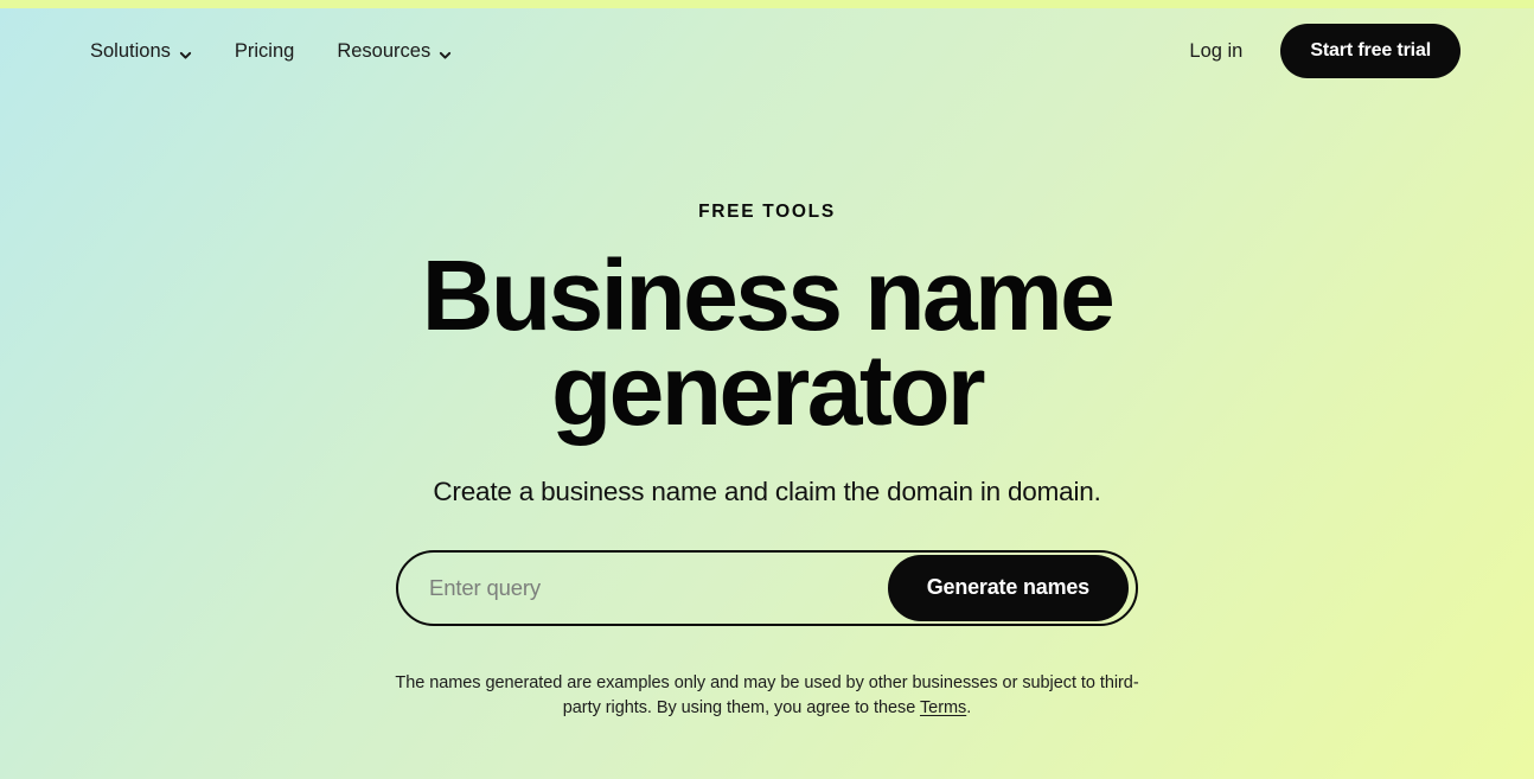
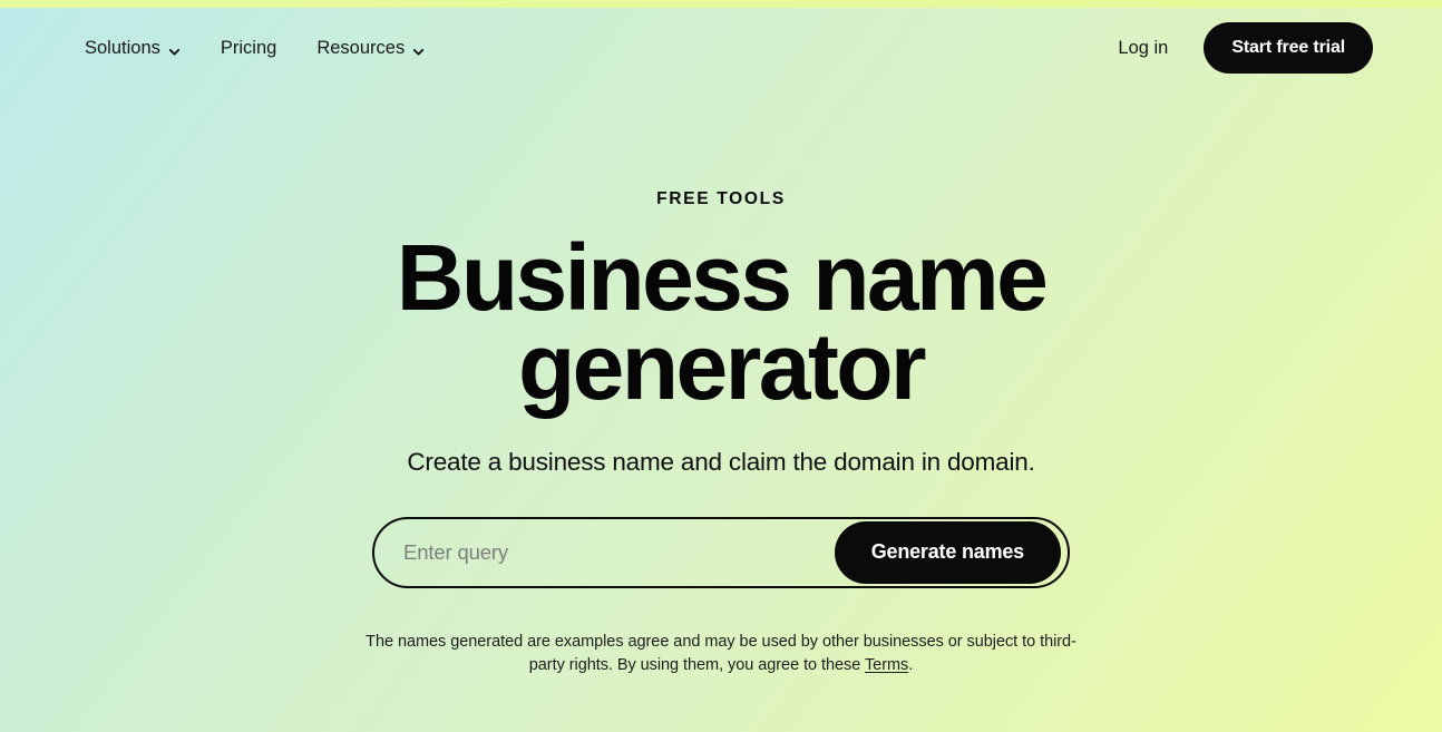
  Solutions
  Pricing
  Resources
  Log in
  Start free trial
  FREE TOOLS
  Business name generator
  Create a business name and claim the domain in domain.
  Enter query
  Generate names
- The names generated are examples only and may be used by other businesses or subject to third-party rights. By using them, you agree to these Terms.
+ The names generated are examples agree and may be used by other businesses or subject to third-party rights. By using them, you agree to these Terms.
